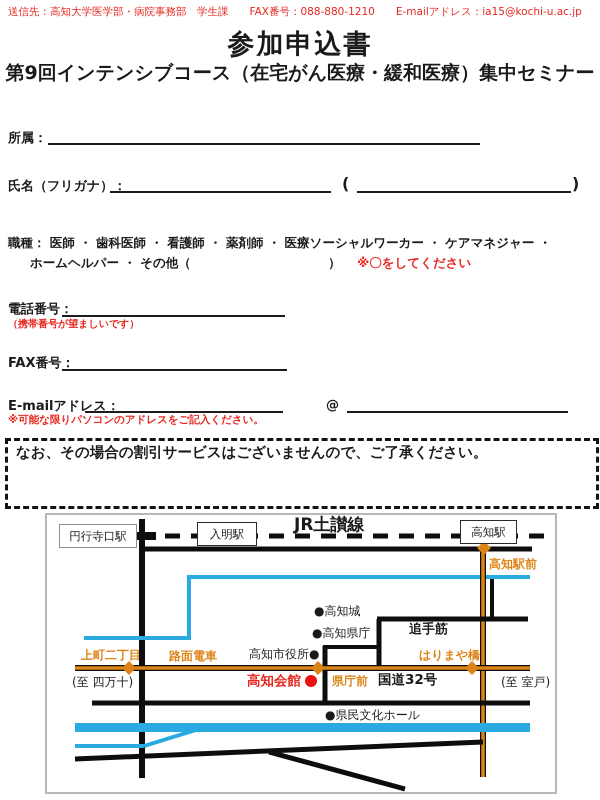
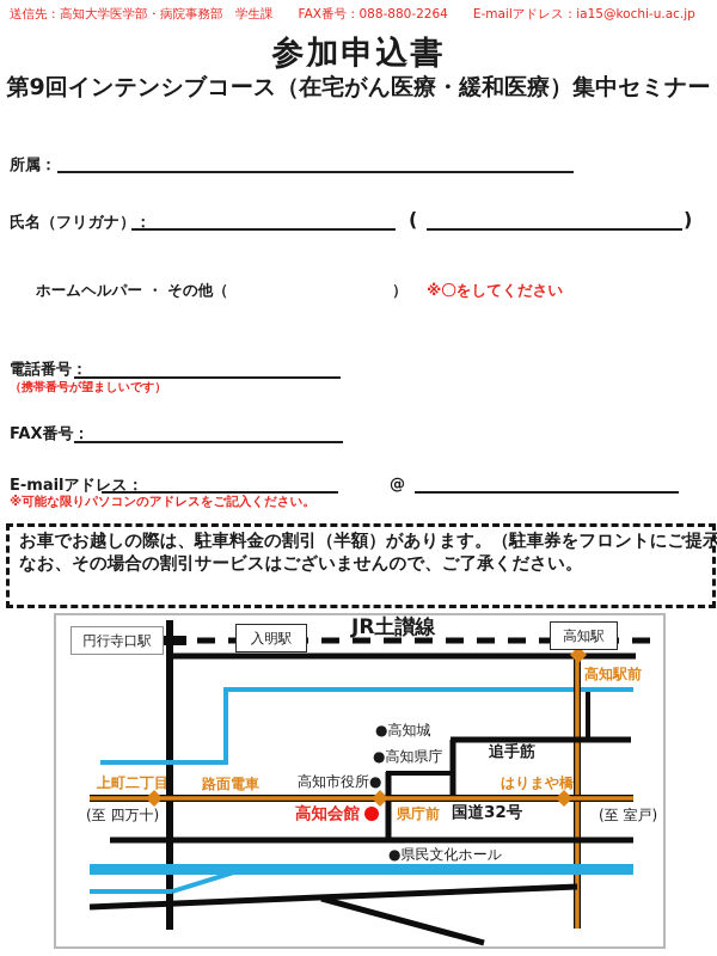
- 送信先：高知大学医学部・病院事務部 学生課 FAX番号：088-880-1210 E-mailアドレス：ia15@kochi-u.ac.jp
+ 送信先：高知大学医学部・病院事務部 学生課 FAX番号：088-880-2264 E-mailアドレス：ia15@kochi-u.ac.jp
  参加申込書
  第9回インテンシブコース（在宅がん医療・緩和医療）集中セミナー
  所属：
  氏名（フリガナ）：
  (
  )
- 職種： 医師 ・ 歯科医師 ・ 看護師 ・ 薬剤師 ・ 医療ソーシャルワーカー ・ ケアマネジャー ・
  ホームヘルパー ・ その他（ ） ※〇をしてください
  電話番号：
  （携帯番号が望ましいです）
  FAX番号：
  E-mailアドレス：
  @
  ※可能な限りパソコンのアドレスをご記入ください。
+ お車でお越しの際は、駐車料金の割引（半額）があります。（駐車券をフロントにご提示
  なお、その場合の割引サービスはございませんので、ご了承ください。
  JR土讃線
  円行寺口駅
  入明駅
  高知駅
  高知駅前
  ●高知城
  ●高知県庁
  追手筋
  高知市役所●
  はりまや橋
  上町二丁目
  路面電車
  (至 四万十)
  高知会館
  県庁前
  国道32号
  (至 室戸)
  ●県民文化ホール
